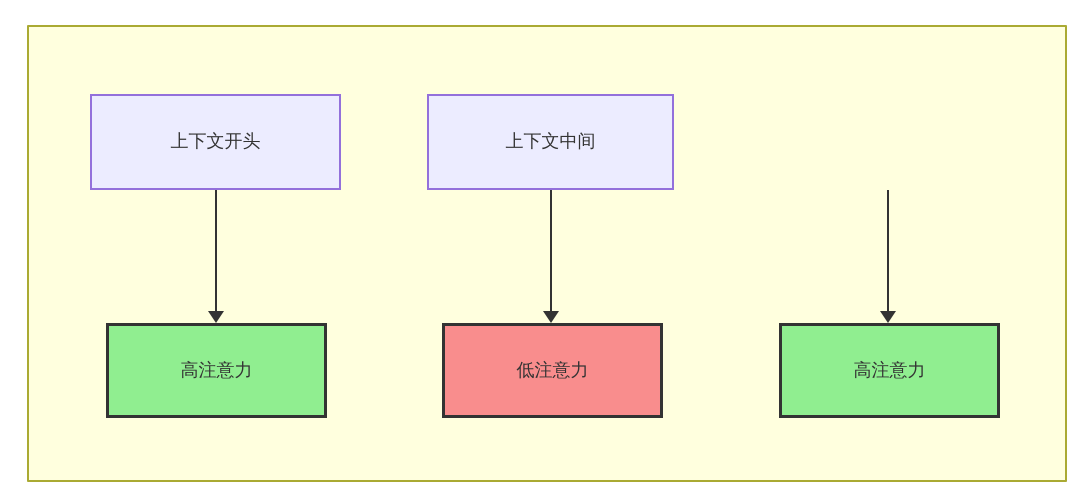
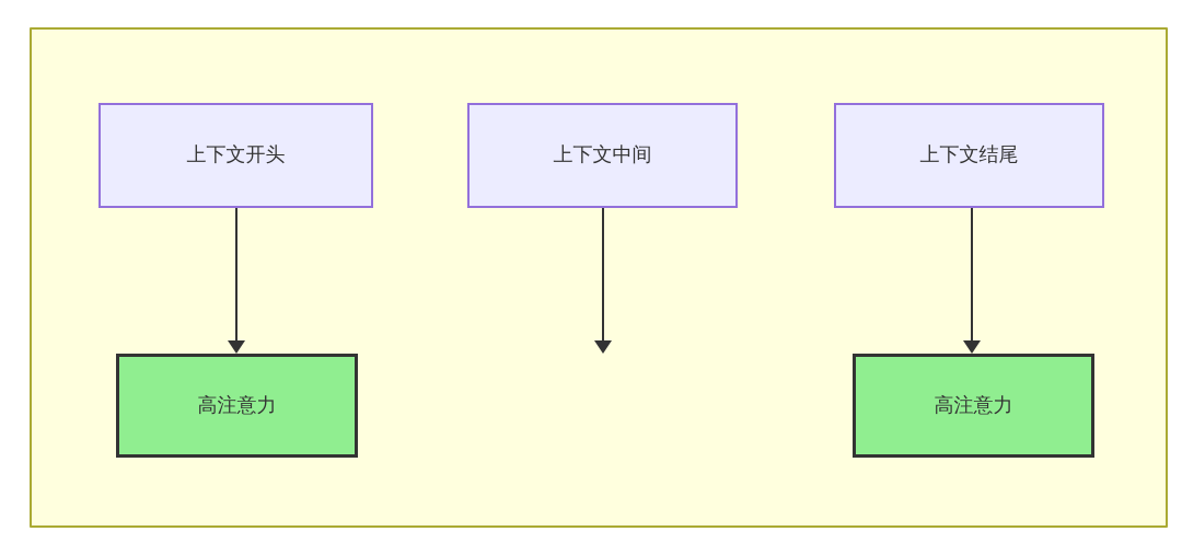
  上下文开头
  上下文中间
+ 上下文结尾
  高注意力
- 低注意力
  高注意力
